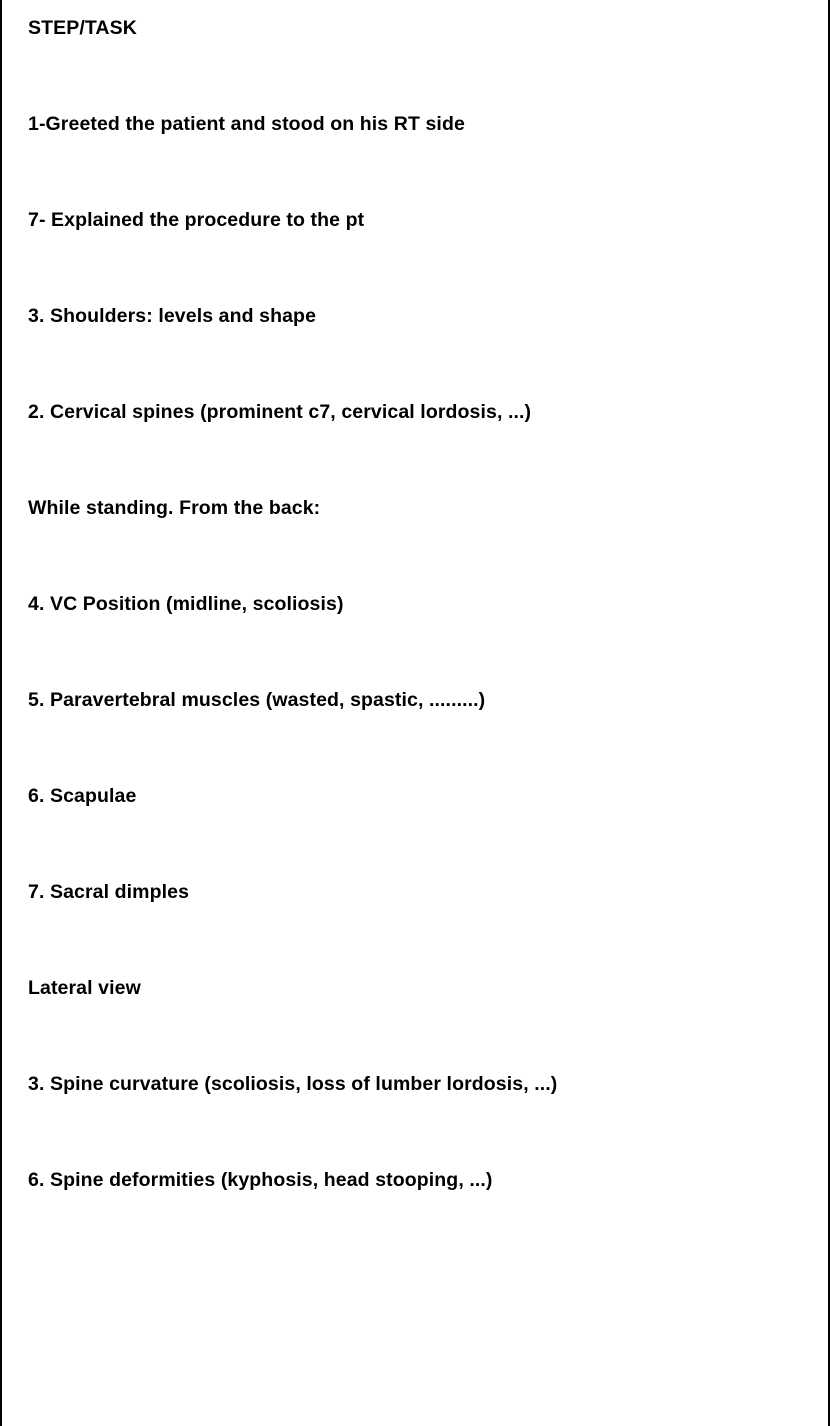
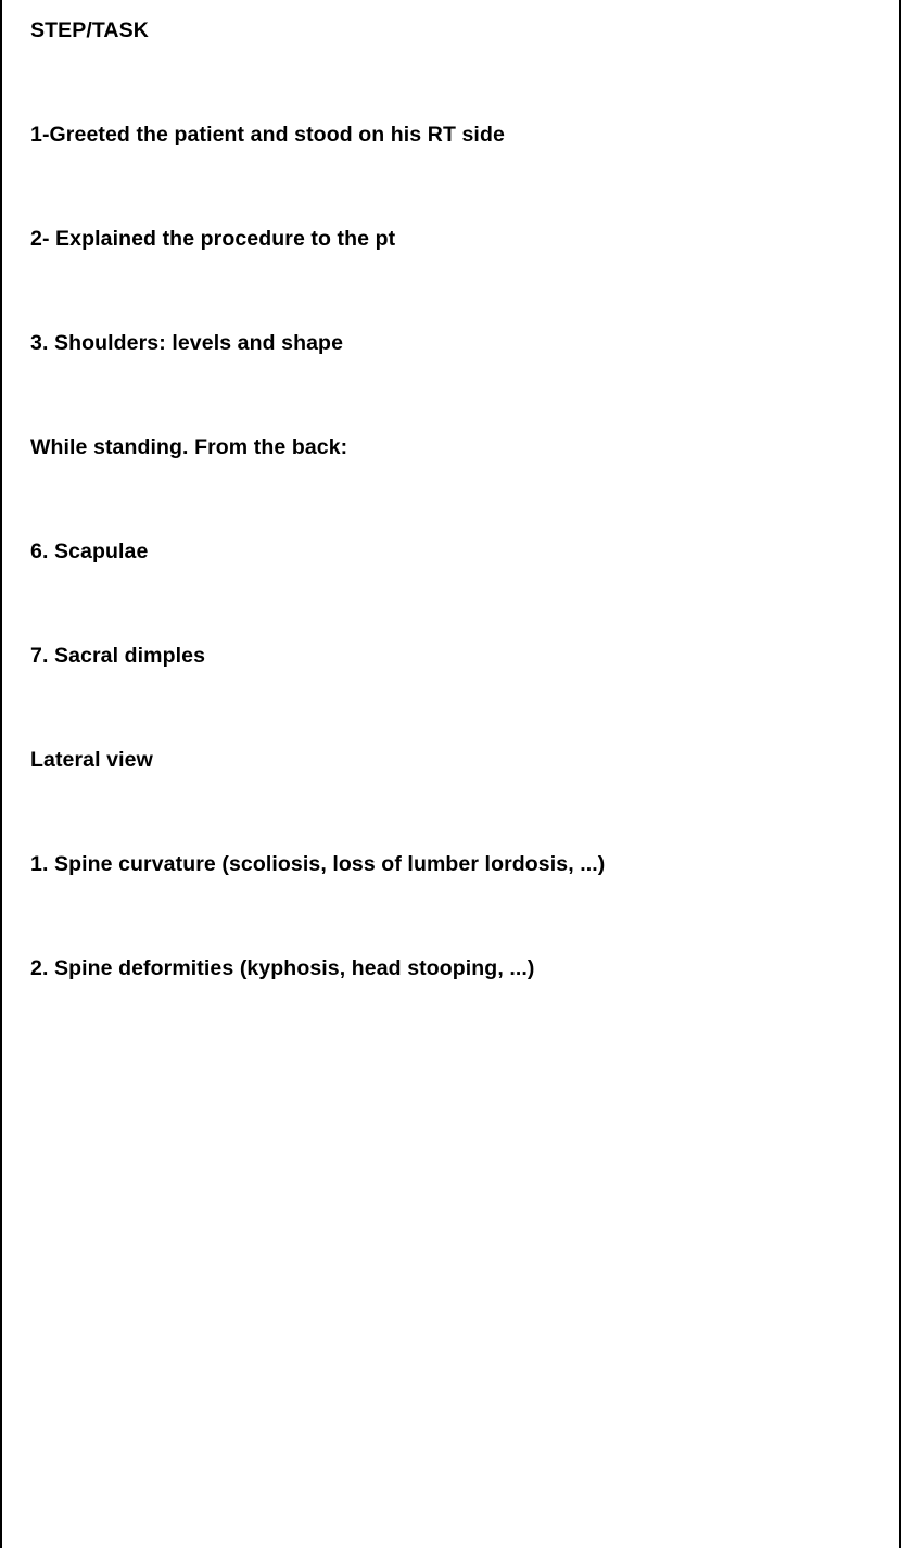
  STEP/TASK
  1-Greeted the patient and stood on his RT side
- 7- Explained the procedure to the pt
+ 2- Explained the procedure to the pt
  3. Shoulders: levels and shape
- 2. Cervical spines (prominent c7, cervical lordosis, ...)
  While standing. From the back:
- 4. VC Position (midline, scoliosis)
- 5. Paravertebral muscles (wasted, spastic, .........)
  6. Scapulae
  7. Sacral dimples
  Lateral view
- 3. Spine curvature (scoliosis, loss of lumber lordosis, ...)
+ 1. Spine curvature (scoliosis, loss of lumber lordosis, ...)
- 6. Spine deformities (kyphosis, head stooping, ...)
+ 2. Spine deformities (kyphosis, head stooping, ...)
